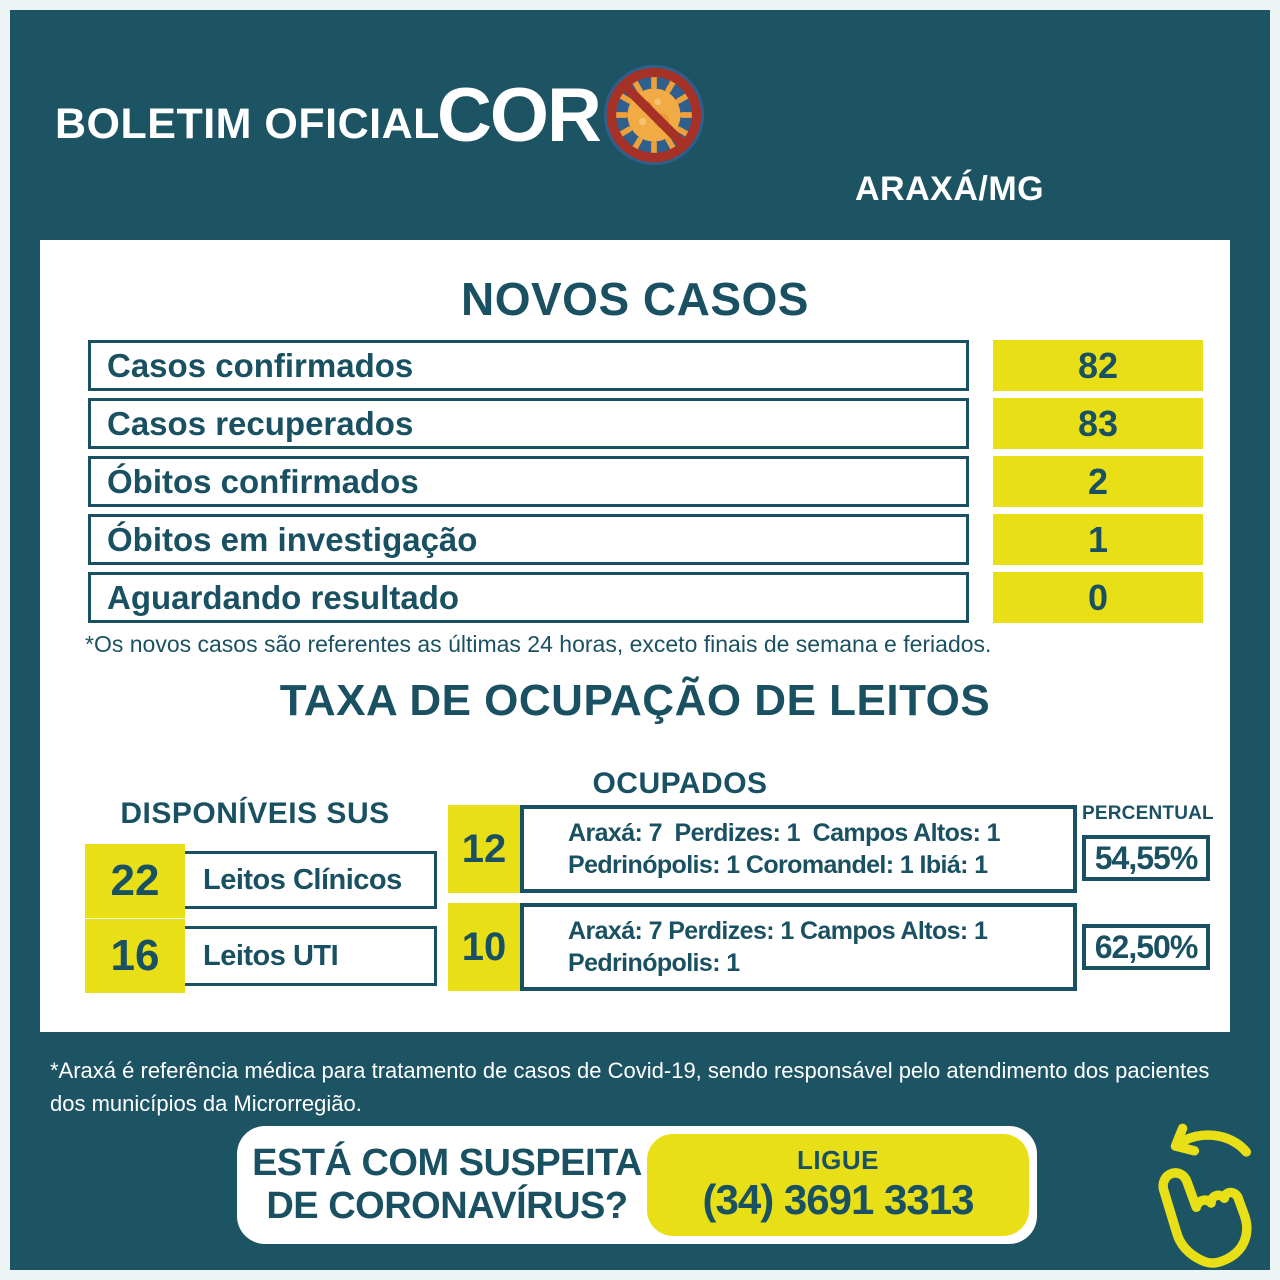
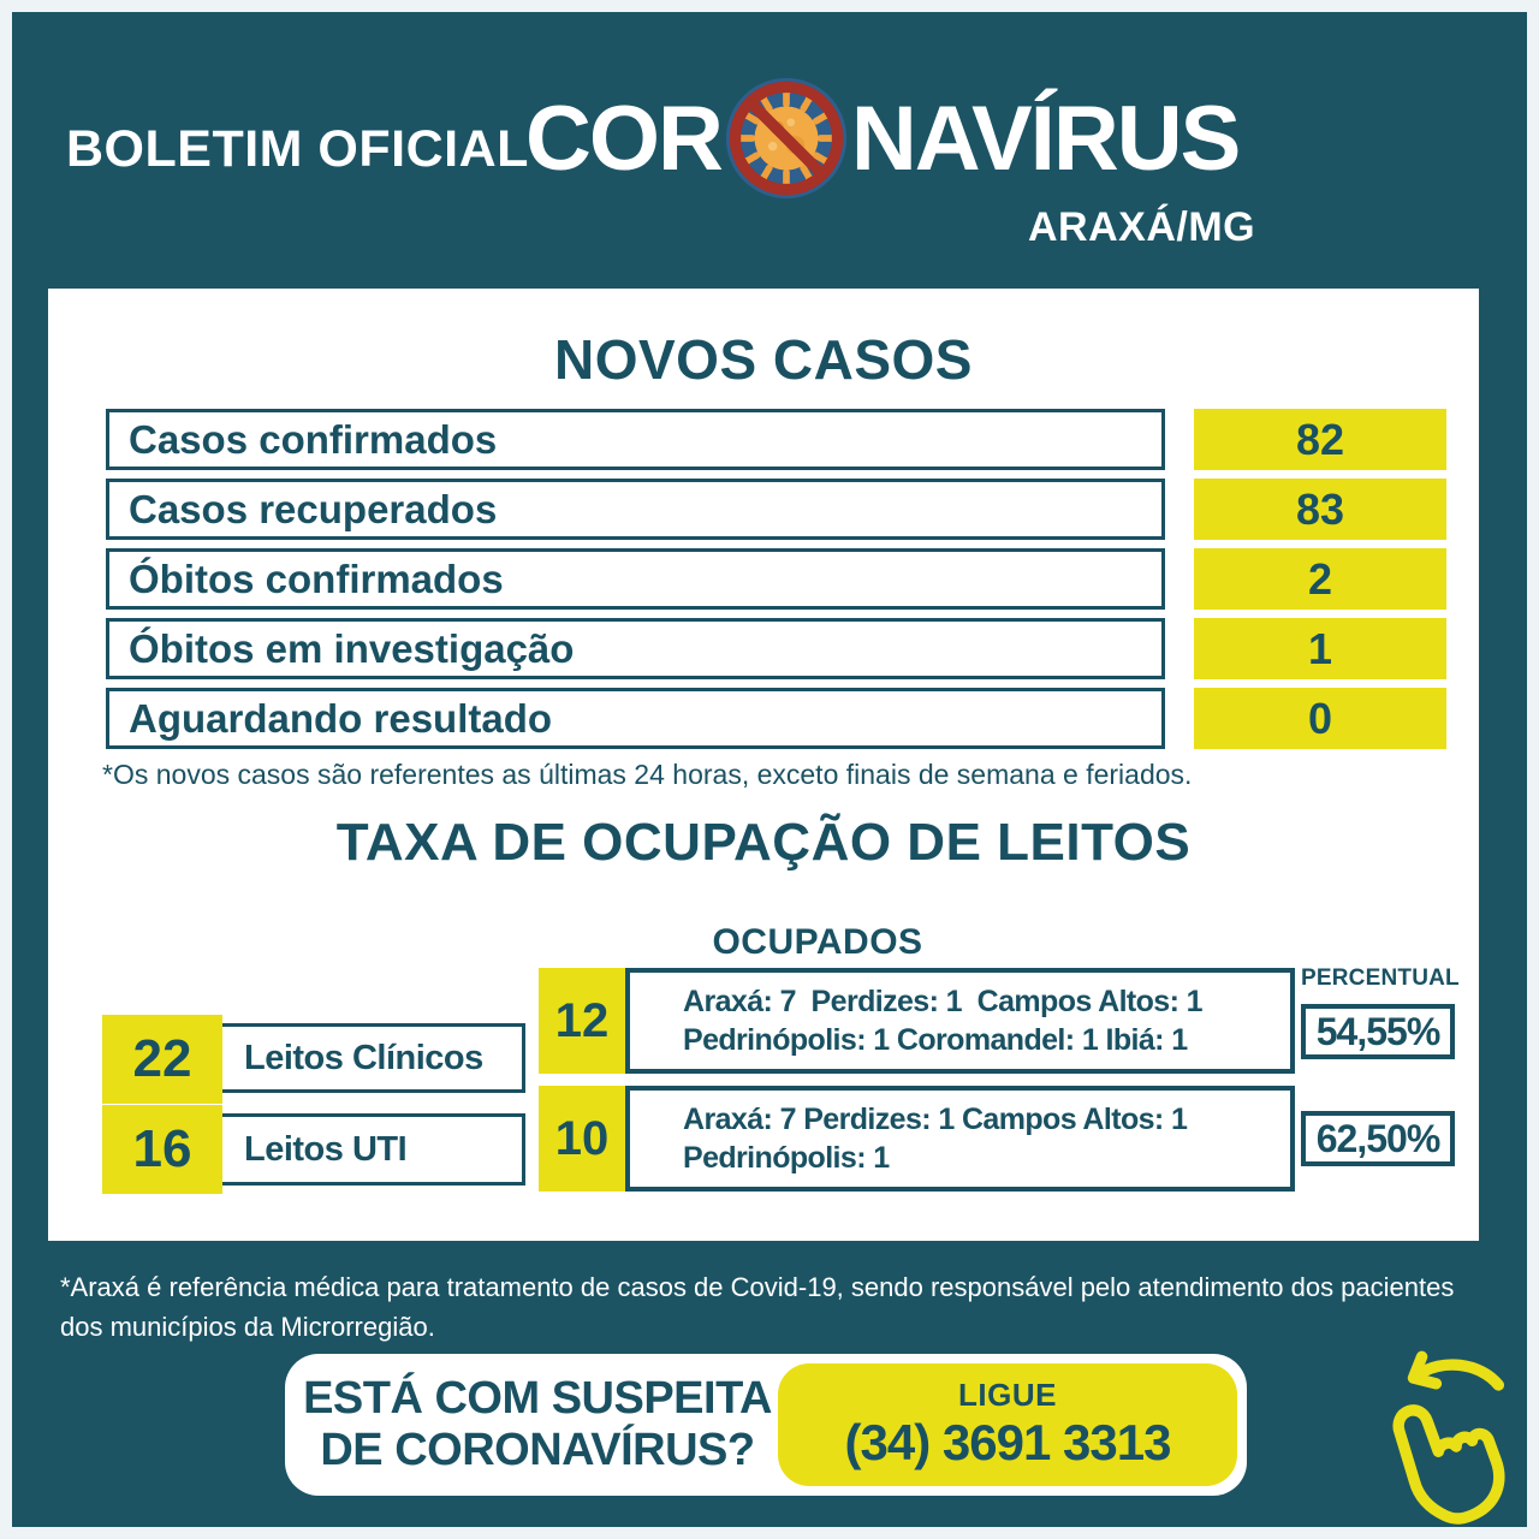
  BOLETIM OFICIAL
  COR
+ NAVÍRUS
  ARAXÁ/MG
  NOVOS CASOS
  Casos confirmados
  82
  Casos recuperados
  83
  Óbitos confirmados
  2
  Óbitos em investigação
  1
  Aguardando resultado
  0
  *Os novos casos são referentes as últimas 24 horas, exceto finais de semana e feriados.
  TAXA DE OCUPAÇÃO DE LEITOS
  OCUPADOS
- DISPONÍVEIS SUS
  PERCENTUAL
  Leitos Clínicos
  22
  Araxá: 7 Perdizes: 1 Campos Altos: 1
  Pedrinópolis: 1 Coromandel: 1 Ibiá: 1
  12
  54,55%
  Leitos UTI
  16
  Araxá: 7 Perdizes: 1 Campos Altos: 1
  Pedrinópolis: 1
  10
  62,50%
  *Araxá é referência médica para tratamento de casos de Covid-19, sendo responsável pelo atendimento dos pacientes dos municípios da Microrregião.
  ESTÁ COM SUSPEITA
  DE CORONAVÍRUS?
  LIGUE
  (34) 3691 3313
